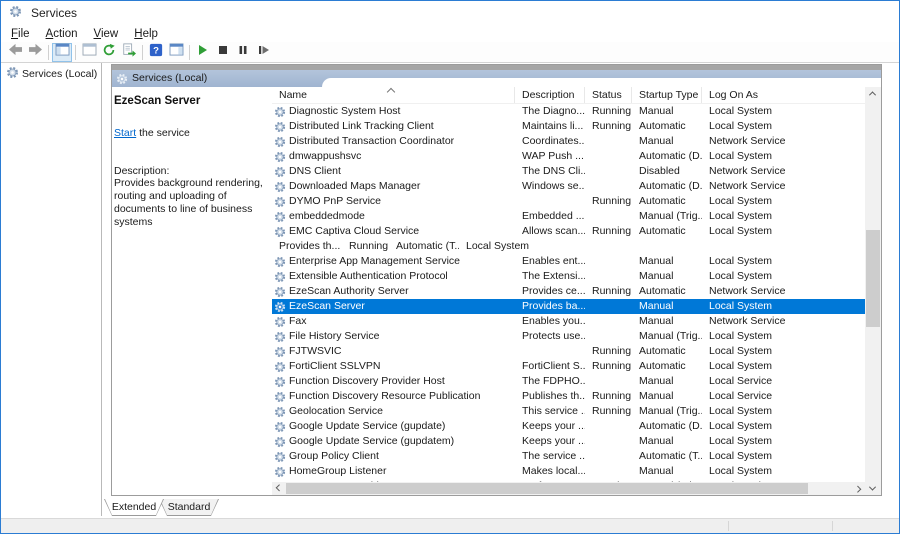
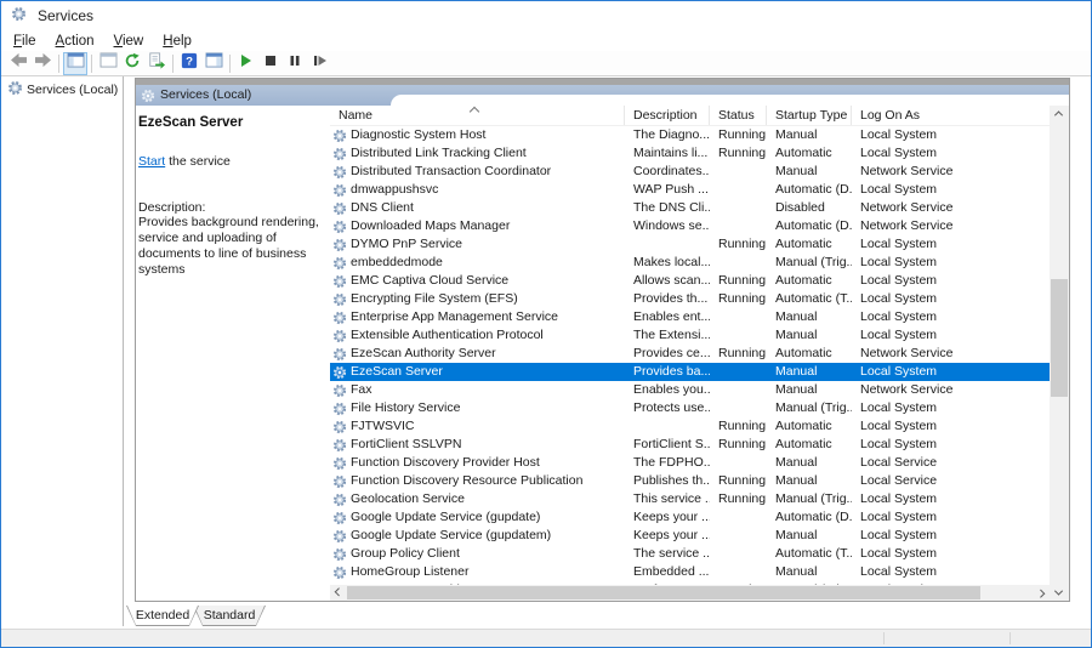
  Services
  File
  Action
  View
  Help
  ?
  Services (Local)
  Services (Local)
  EzeScan Server
  Start the service
  Description:
- Provides background rendering, routing and uploading of documents to line of business systems
+ Provides background rendering, service and uploading of documents to line of business systems
  Name
  Description
  Status
  Startup Type
  Log On As
  Diagnostic System Host
  The Diagno...
  Running
  Manual
  Local System
  Distributed Link Tracking Client
  Maintains li...
  Running
  Automatic
  Local System
  Distributed Transaction Coordinator
  Coordinates..
  Manual
  Network Service
  dmwappushsvc
  WAP Push ...
  Automatic (D.
  Local System
  DNS Client
  The DNS Cli..
  Disabled
  Network Service
  Downloaded Maps Manager
  Windows se..
  Automatic (D.
  Network Service
  DYMO PnP Service
  Running
  Automatic
  Local System
  embeddedmode
- Embedded ...
+ Makes local...
  Manual (Trig..
  Local System
  EMC Captiva Cloud Service
  Allows scan...
  Running
  Automatic
  Local System
+ Encrypting File System (EFS)
  Provides th...
  Running
  Automatic (T..
  Local System
  Enterprise App Management Service
  Enables ent...
  Manual
  Local System
  Extensible Authentication Protocol
  The Extensi...
  Manual
  Local System
  EzeScan Authority Server
  Provides ce...
  Running
  Automatic
  Network Service
  EzeScan Server
  Provides ba...
  Manual
  Local System
  Fax
  Enables you..
  Manual
  Network Service
  File History Service
  Protects use..
  Manual (Trig..
  Local System
  FJTWSVIC
  Running
  Automatic
  Local System
  FortiClient SSLVPN
  FortiClient S..
  Running
  Automatic
  Local System
  Function Discovery Provider Host
  The FDPHO..
  Manual
  Local Service
  Function Discovery Resource Publication
  Publishes th..
  Running
  Manual
  Local Service
  Geolocation Service
  This service .
  Running
  Manual (Trig..
  Local System
  Google Update Service (gupdate)
  Keeps your ..
  Automatic (D.
  Local System
  Google Update Service (gupdatem)
  Keeps your ..
  Manual
  Local System
  Group Policy Client
  The service ..
  Automatic (T..
  Local System
  HomeGroup Listener
- Makes local...
+ Embedded ...
  Manual
  Local System
  Extended
  Standard
